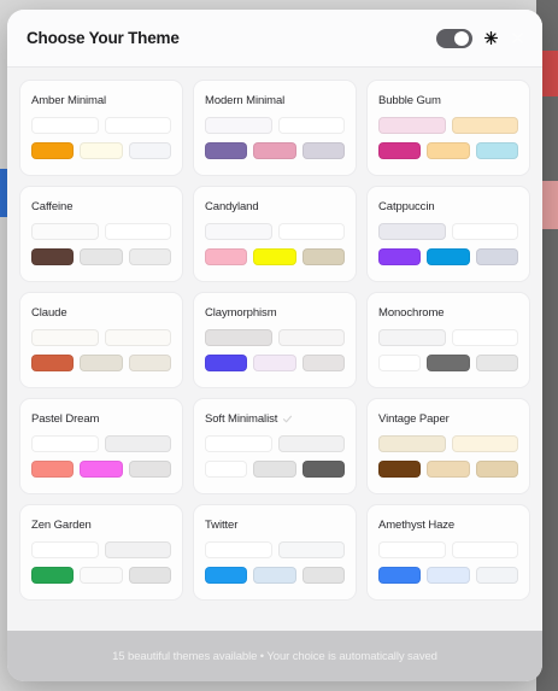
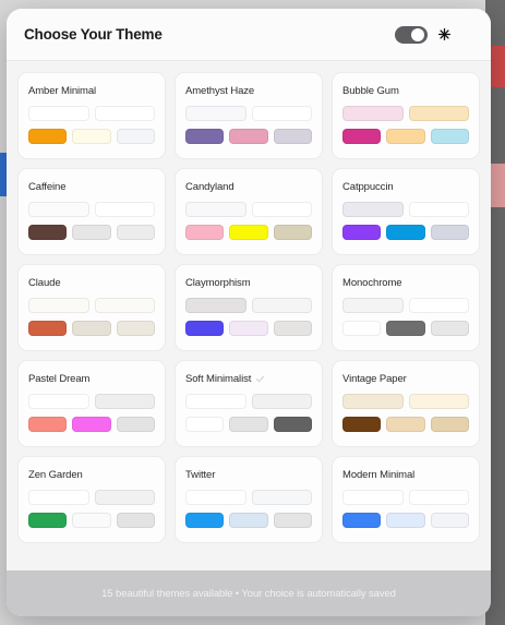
  Choose Your Theme
  Amber Minimal
- Modern Minimal
+ Amethyst Haze
  Bubble Gum
  Caffeine
  Candyland
  Catppuccin
  Claude
  Claymorphism
  Monochrome
  Pastel Dream
  Soft Minimalist
  Vintage Paper
  Zen Garden
  Twitter
- Amethyst Haze
+ Modern Minimal
  15 beautiful themes available • Your choice is automatically saved
